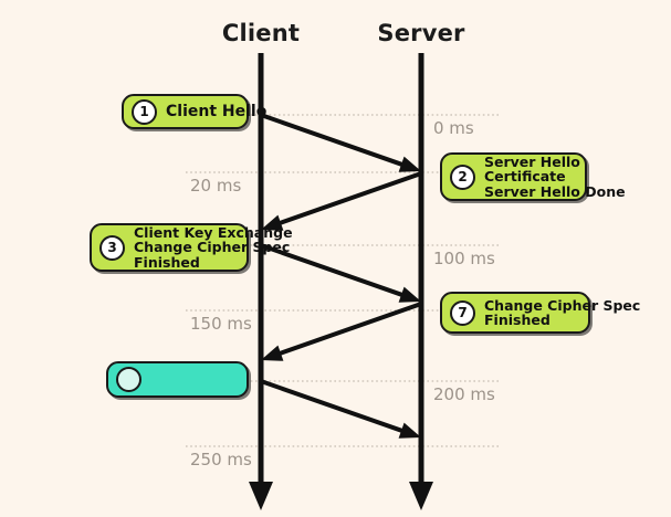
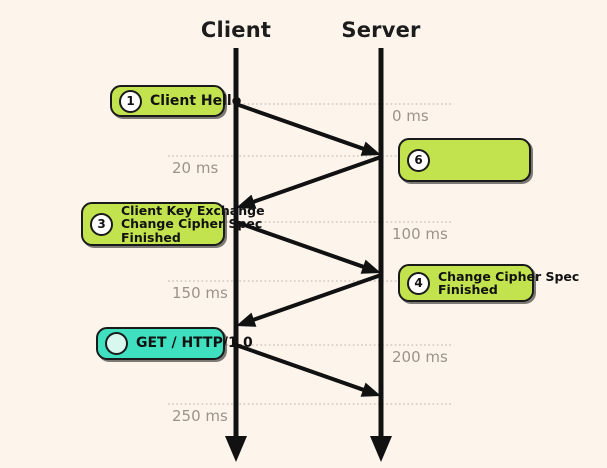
  Client
  Server
  0 ms
  20 ms
  100 ms
  150 ms
  200 ms
  250 ms
  1
  Client Hello
- 2
+ 6
- Server Hello
- Certificate
- Server Hello Done
  3
  Client Key Exchange
  Change Cipher Spec
  Finished
- 7
+ 4
  Change Cipher Spec
  Finished
+ GET / HTTP/1.0
